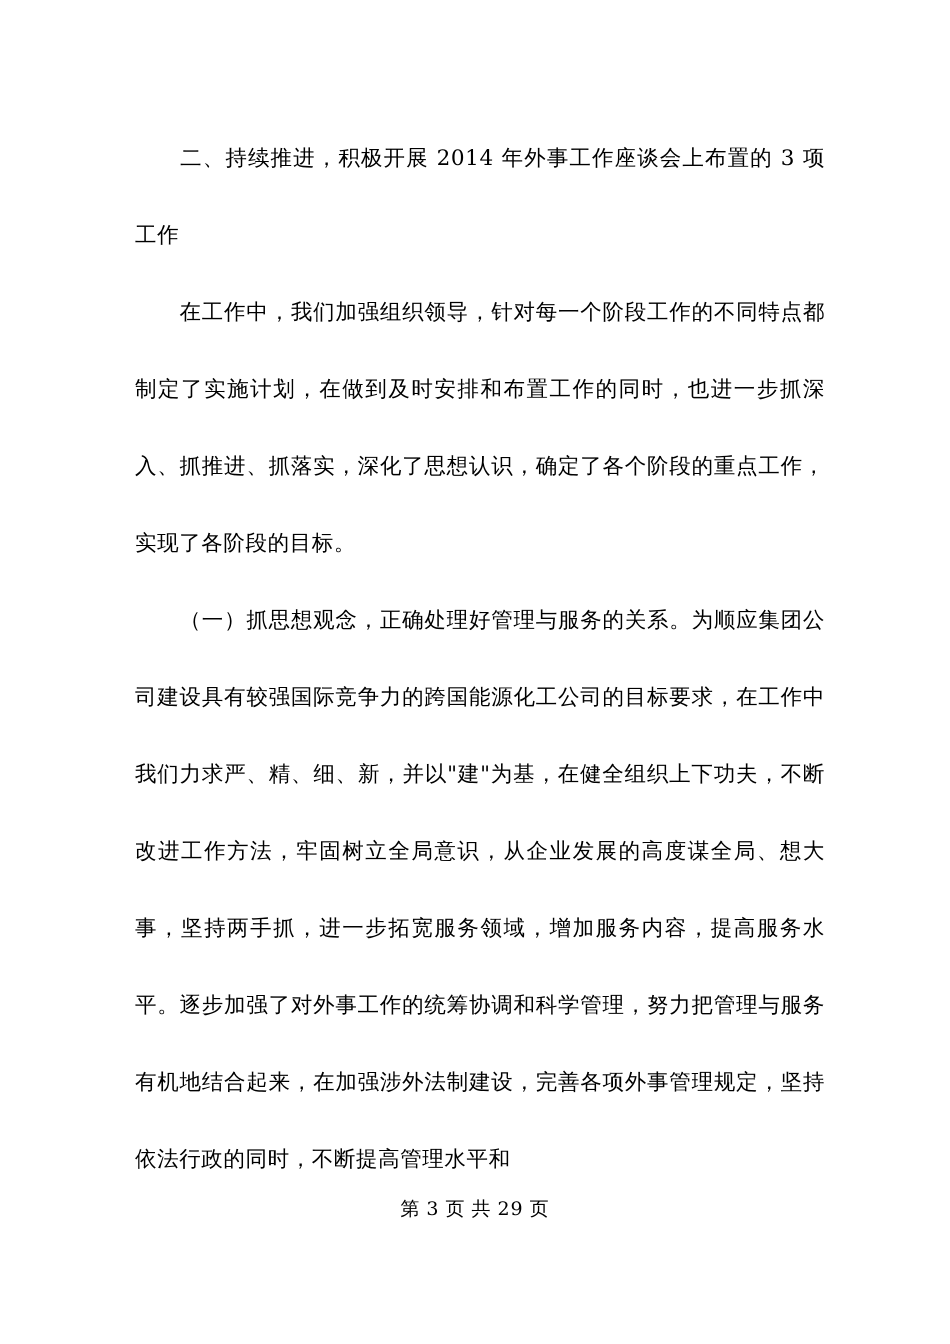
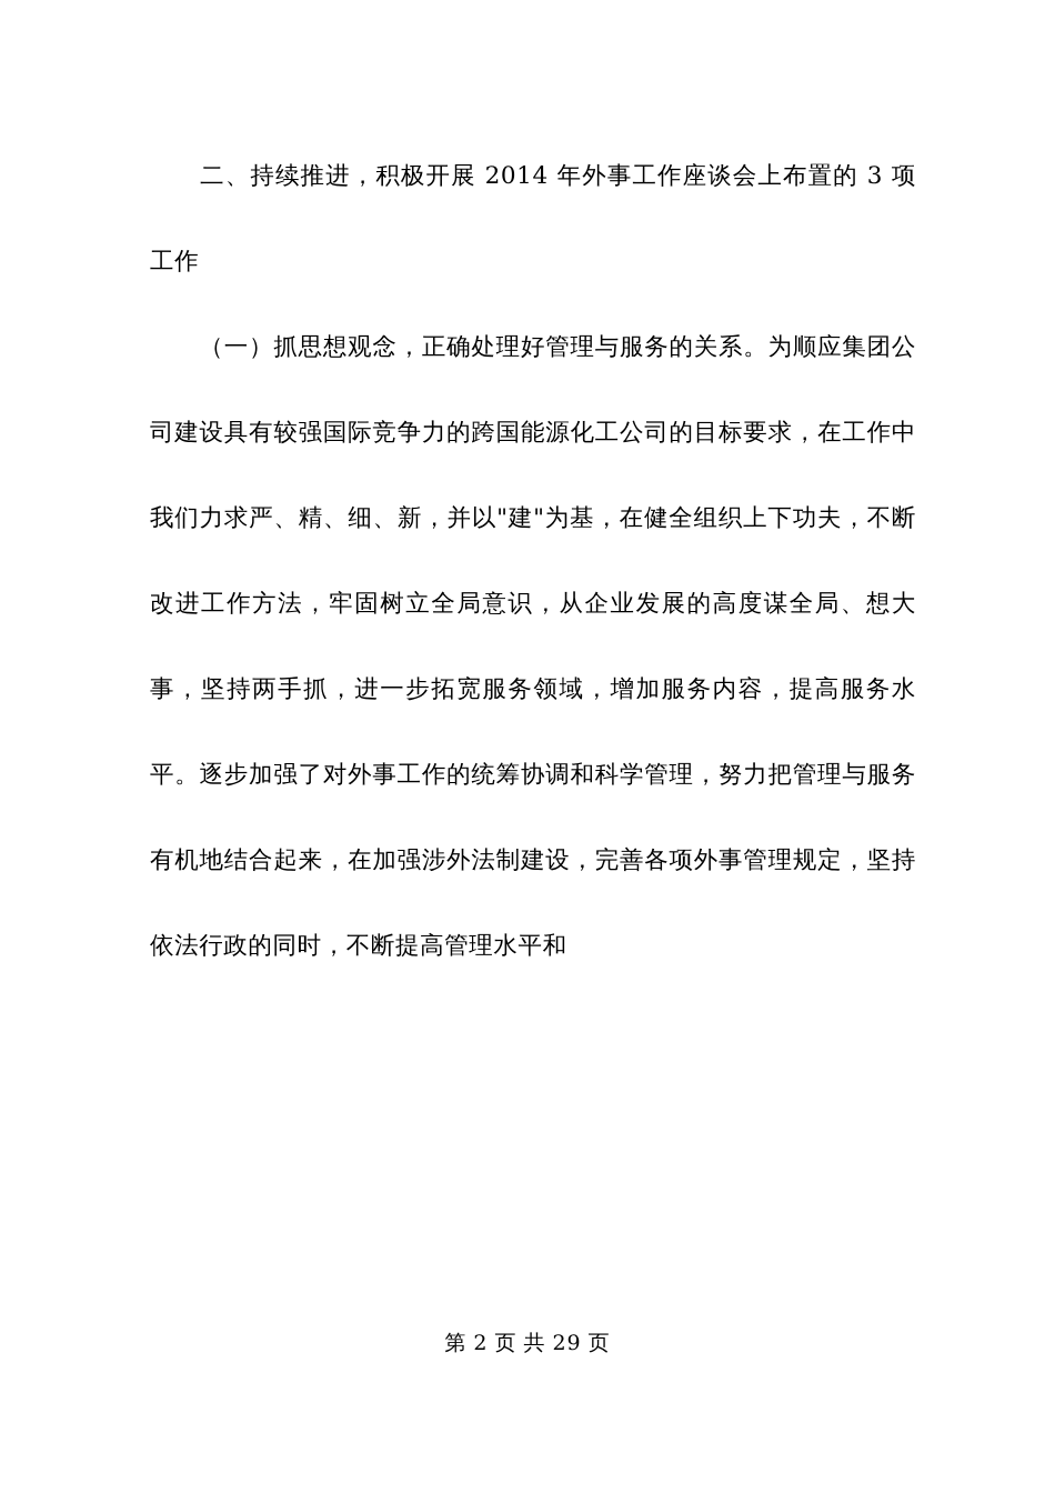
  二、持续推进，积极开展 2014 年外事工作座谈会上布置的 3 项工作
- 在工作中，我们加强组织领导，针对每一个阶段工作的不同特点都制定了实施计划，在做到及时安排和布置工作的同时，也进一步抓深入、抓推进、抓落实，深化了思想认识，确定了各个阶段的重点工作，实现了各阶段的目标。
  （一）抓思想观念，正确处理好管理与服务的关系。为顺应集团公司建设具有较强国际竞争力的跨国能源化工公司的目标要求，在工作中我们力求严、精、细、新，并以"建"为基，在健全组织上下功夫，不断改进工作方法，牢固树立全局意识，从企业发展的高度谋全局、想大事，坚持两手抓，进一步拓宽服务领域，增加服务内容，提高服务水平。逐步加强了对外事工作的统筹协调和科学管理，努力把管理与服务有机地结合起来，在加强涉外法制建设，完善各项外事管理规定，坚持依法行政的同时，不断提高管理水平和
- 第 3 页 共 29 页
+ 第 2 页 共 29 页
